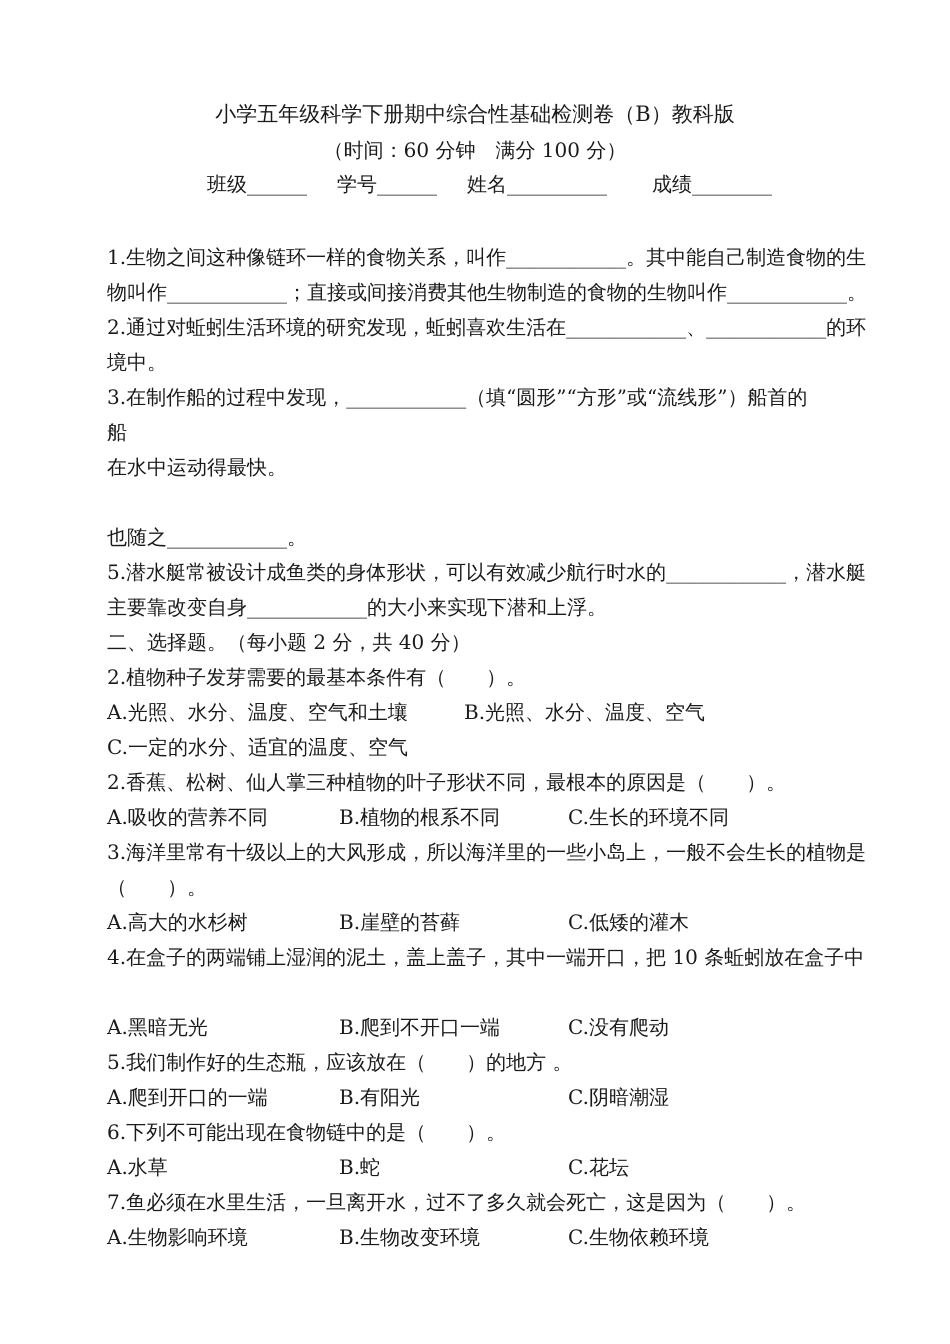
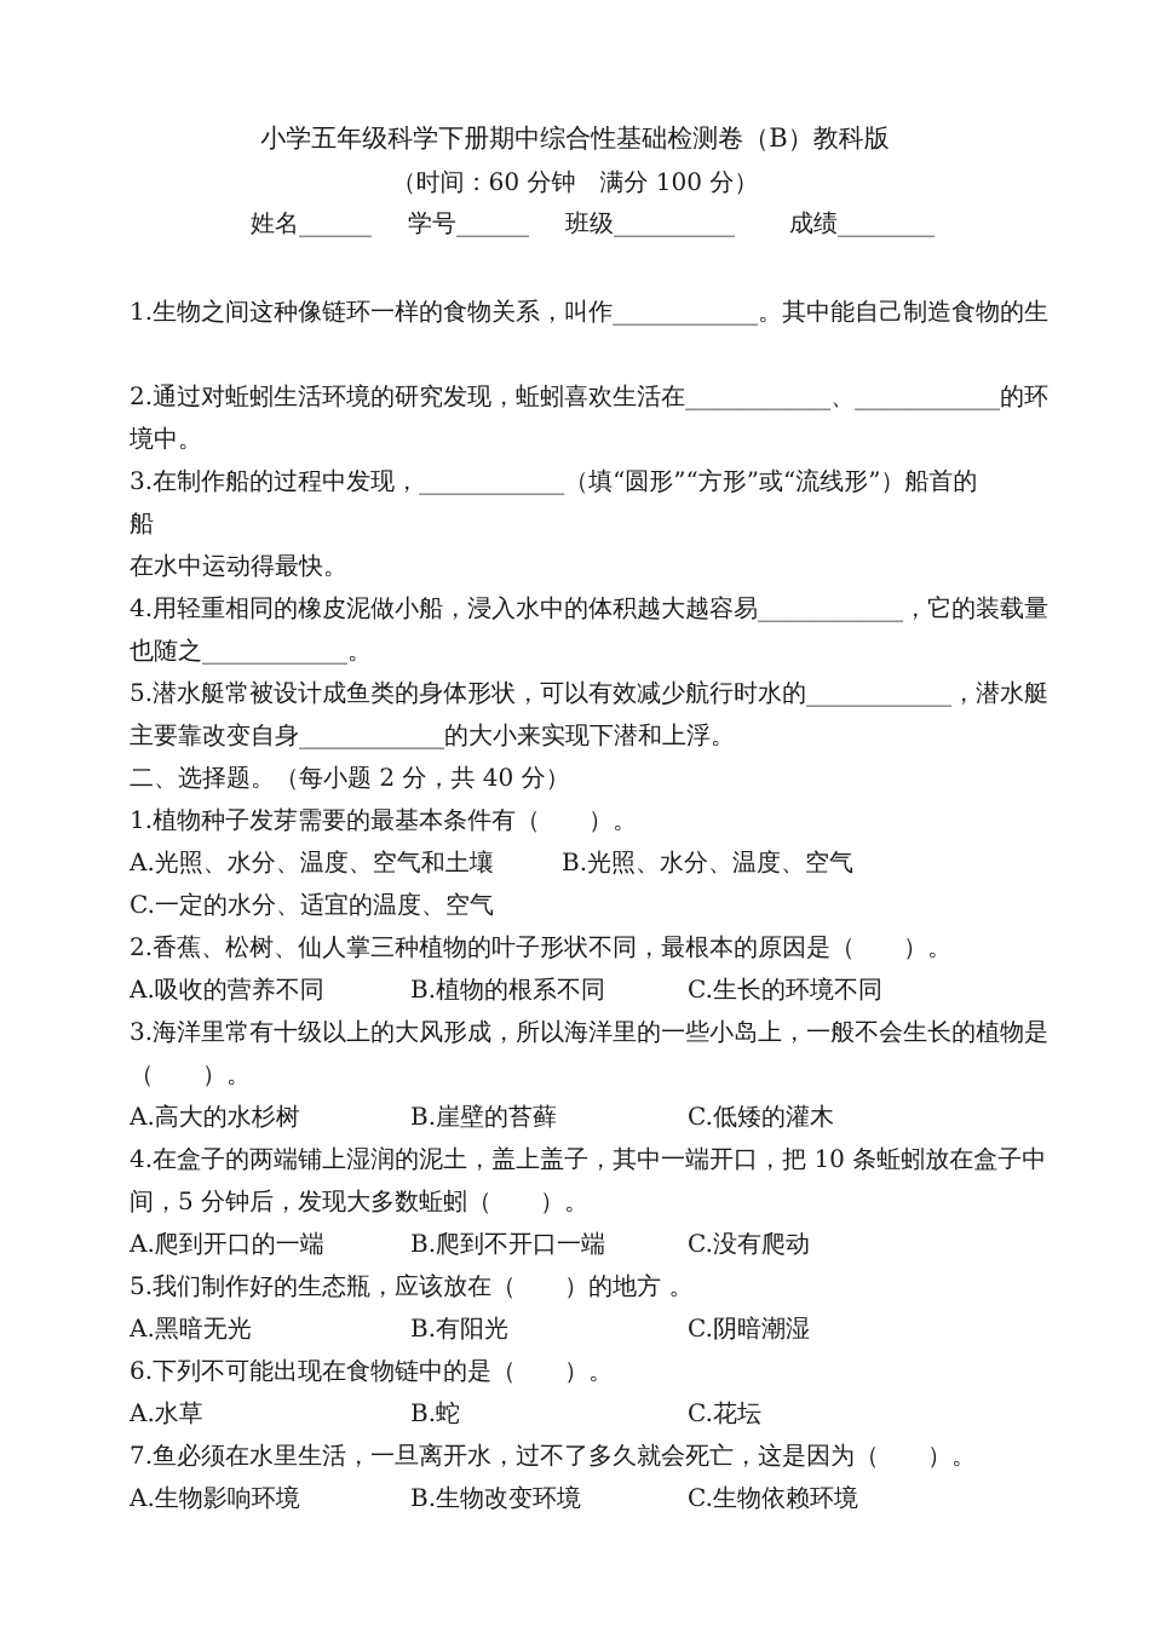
  小学五年级科学下册期中综合性基础检测卷（B）教科版
  （时间：60 分钟 满分 100 分）
- 班级______
+ 姓名______
  学号______
- 姓名__________
+ 班级__________
  成绩________
  1.生物之间这种像链环一样的食物关系，叫作____________。其中能自己制造食物的生
- 物叫作____________；直接或间接消费其他生物制造的食物的生物叫作____________。
  2.通过对蚯蚓生活环境的研究发现，蚯蚓喜欢生活在____________、____________的环
  境中。
  3.在制作船的过程中发现，____________（填“圆形”“方形”或“流线形”）船首的
  船
  在水中运动得最快。
+ 4.用轻重相同的橡皮泥做小船，浸入水中的体积越大越容易____________，它的装载量
  也随之____________。
  5.潜水艇常被设计成鱼类的身体形状，可以有效减少航行时水的____________，潜水艇
  主要靠改变自身____________的大小来实现下潜和上浮。
  二、选择题。（每小题 2 分，共 40 分）
- 2.植物种子发芽需要的最基本条件有（ ）。
+ 1.植物种子发芽需要的最基本条件有（ ）。
  A.光照、水分、温度、空气和土壤
  B.光照、水分、温度、空气
  C.一定的水分、适宜的温度、空气
  2.香蕉、松树、仙人掌三种植物的叶子形状不同，最根本的原因是（ ）。
  A.吸收的营养不同
  B.植物的根系不同
  C.生长的环境不同
  3.海洋里常有十级以上的大风形成，所以海洋里的一些小岛上，一般不会生长的植物是
  （ ）。
  A.高大的水杉树
  B.崖壁的苔藓
  C.低矮的灌木
  4.在盒子的两端铺上湿润的泥土，盖上盖子，其中一端开口，把 10 条蚯蚓放在盒子中
+ 间，5 分钟后，发现大多数蚯蚓（ ）。
- A.黑暗无光
+ A.爬到开口的一端
  B.爬到不开口一端
  C.没有爬动
  5.我们制作好的生态瓶，应该放在（ ）的地方 。
- A.爬到开口的一端
+ A.黑暗无光
  B.有阳光
  C.阴暗潮湿
  6.下列不可能出现在食物链中的是（ ）。
  A.水草
  B.蛇
  C.花坛
  7.鱼必须在水里生活，一旦离开水，过不了多久就会死亡，这是因为（ ）。
  A.生物影响环境
  B.生物改变环境
  C.生物依赖环境
